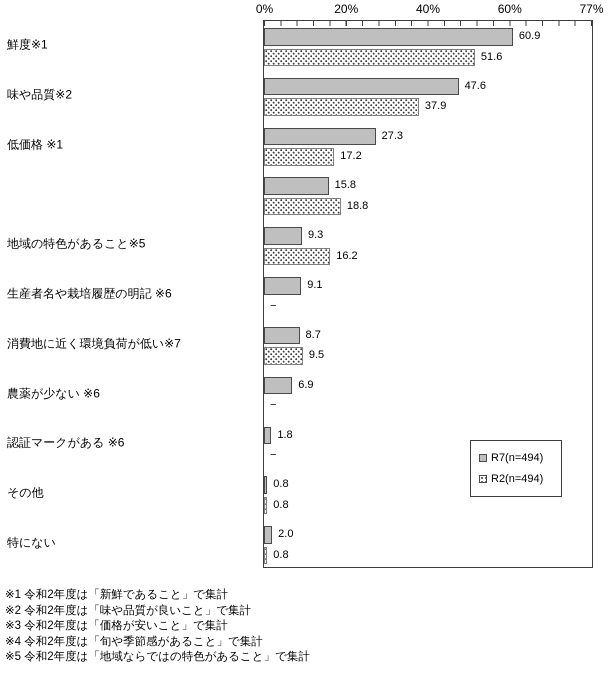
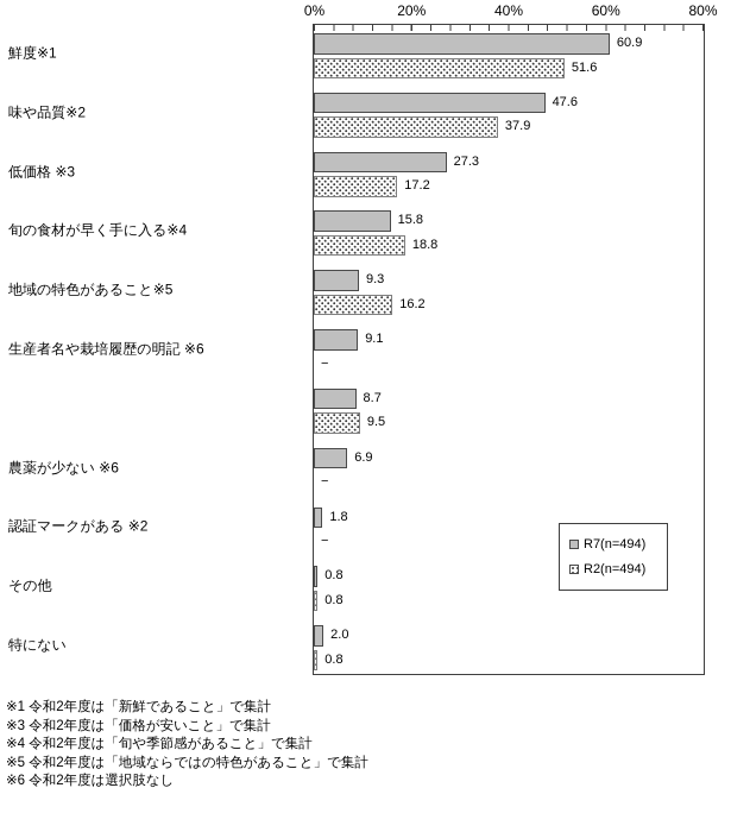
  0%
  20%
  40%
  60%
- 77%
+ 80%
  60.9
  51.6
  47.6
  37.9
  27.3
  17.2
  15.8
  18.8
  9.3
  16.2
  9.1
  −
  8.7
  9.5
  6.9
  −
  1.8
  −
  0.8
  0.8
  2.0
  0.8
  R7(n=494)
  R2(n=494)
  ※1 令和2年度は「新鮮であること」で集計
- ※2 令和2年度は「味や品質が良いこと」で集計
  ※3 令和2年度は「価格が安いこと」で集計
  ※4 令和2年度は「旬や季節感があること」で集計
  ※5 令和2年度は「地域ならではの特色があること」で集計
+ ※6 令和2年度は選択肢なし
  鮮度※1
  味や品質※2
- 低価格 ※1
+ 低価格 ※3
+ 旬の食材が早く手に入る※4
  地域の特色があること※5
  生産者名や栽培履歴の明記 ※6
- 消費地に近く環境負荷が低い※7
  農薬が少ない ※6
- 認証マークがある ※6
+ 認証マークがある ※2
  その他
  特にない
